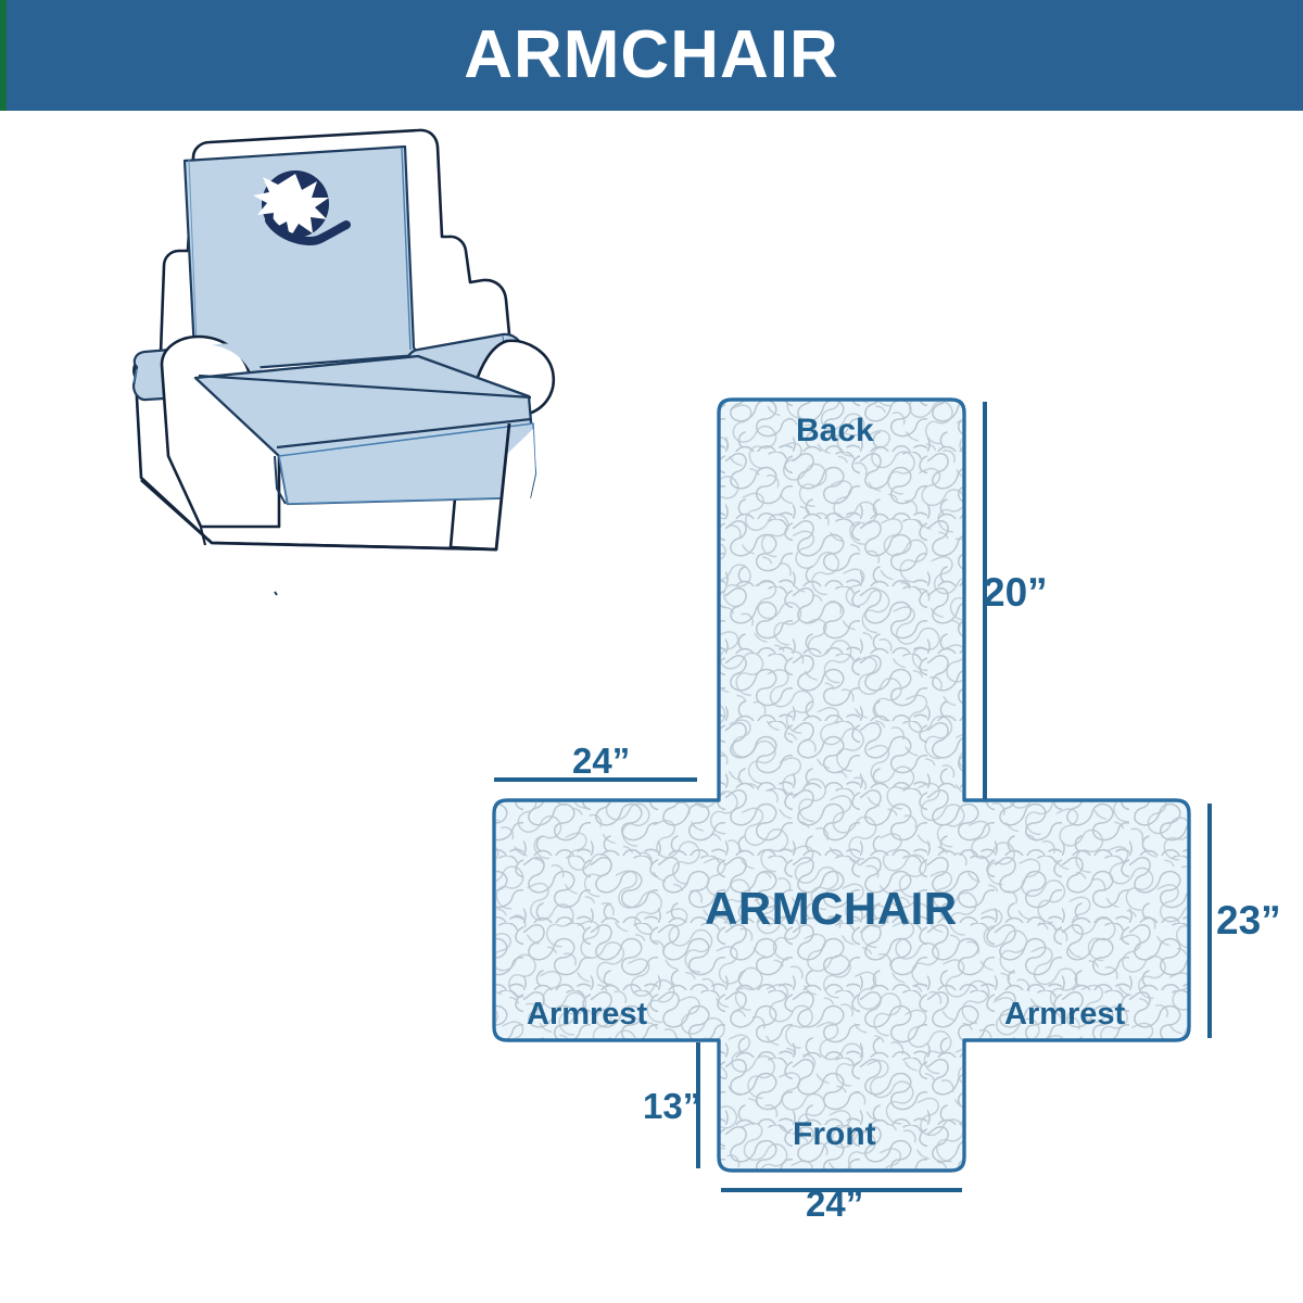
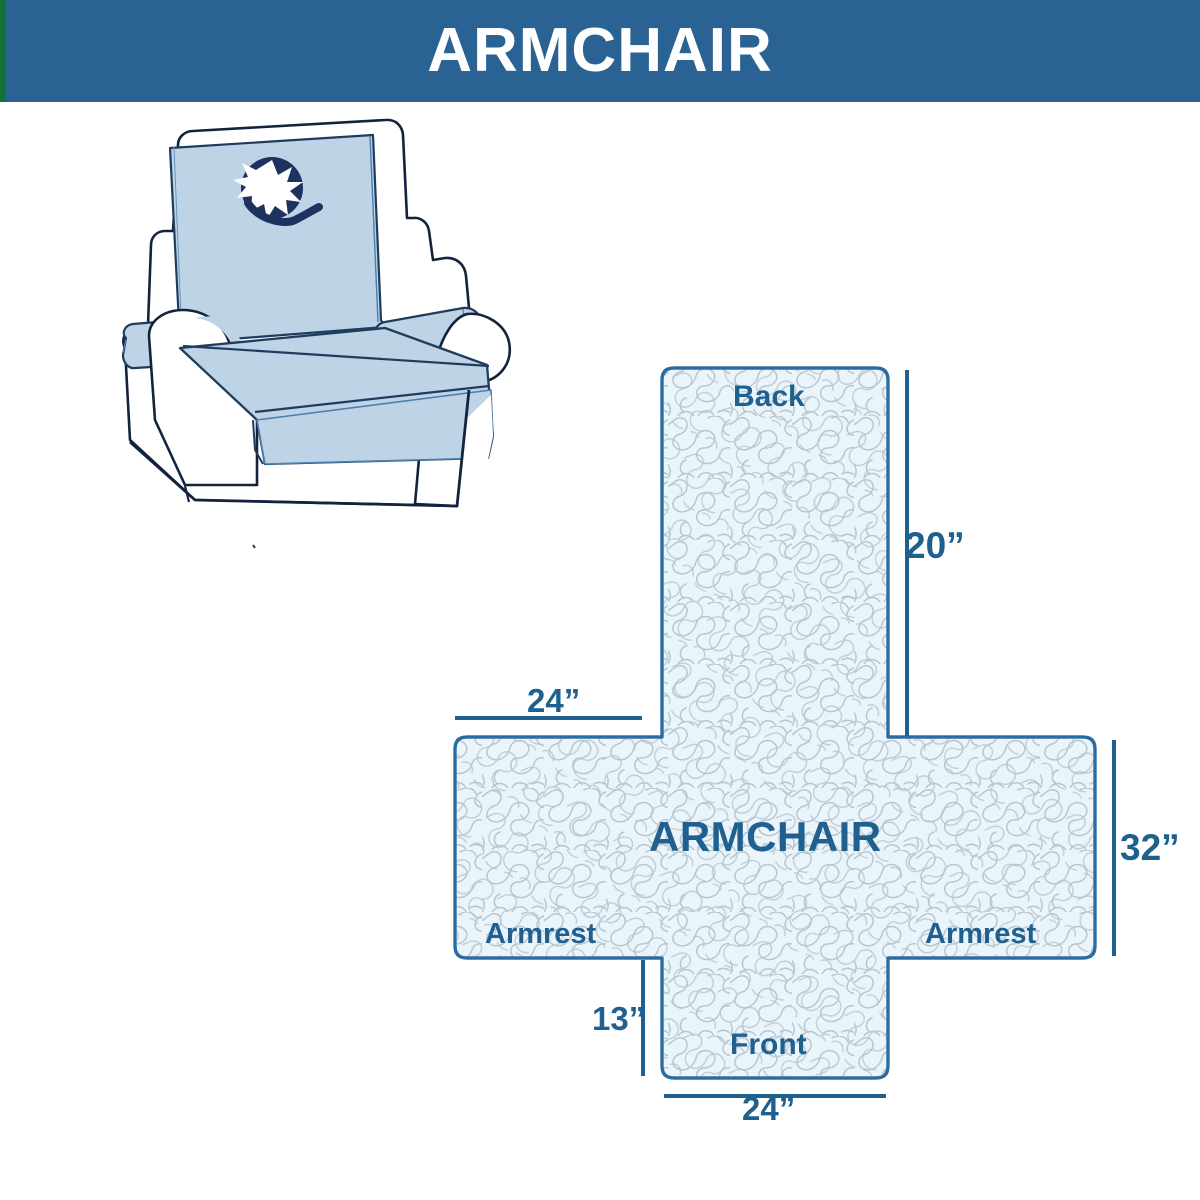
  ARMCHAIR
  Back
  ARMCHAIR
  Armrest
  Armrest
  Front
  20”
- 23”
+ 32”
  24”
  13”
  24”
